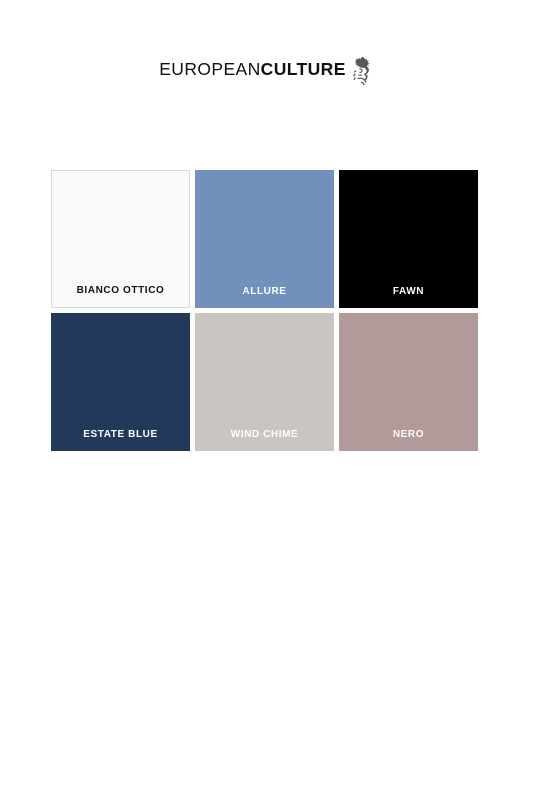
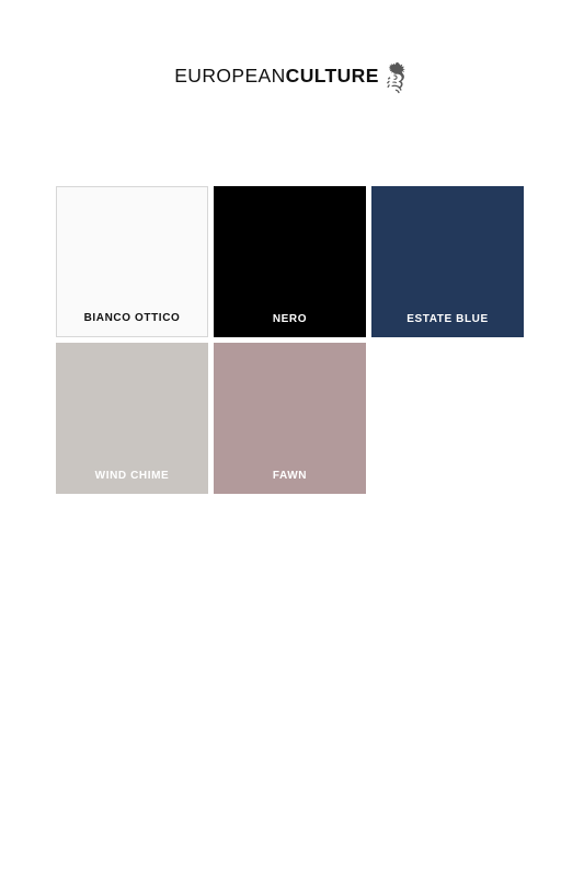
  EUROPEANCULTURE
  BIANCO OTTICO
- ALLURE
- FAWN
+ NERO
  ESTATE BLUE
  WIND CHIME
- NERO
+ FAWN
